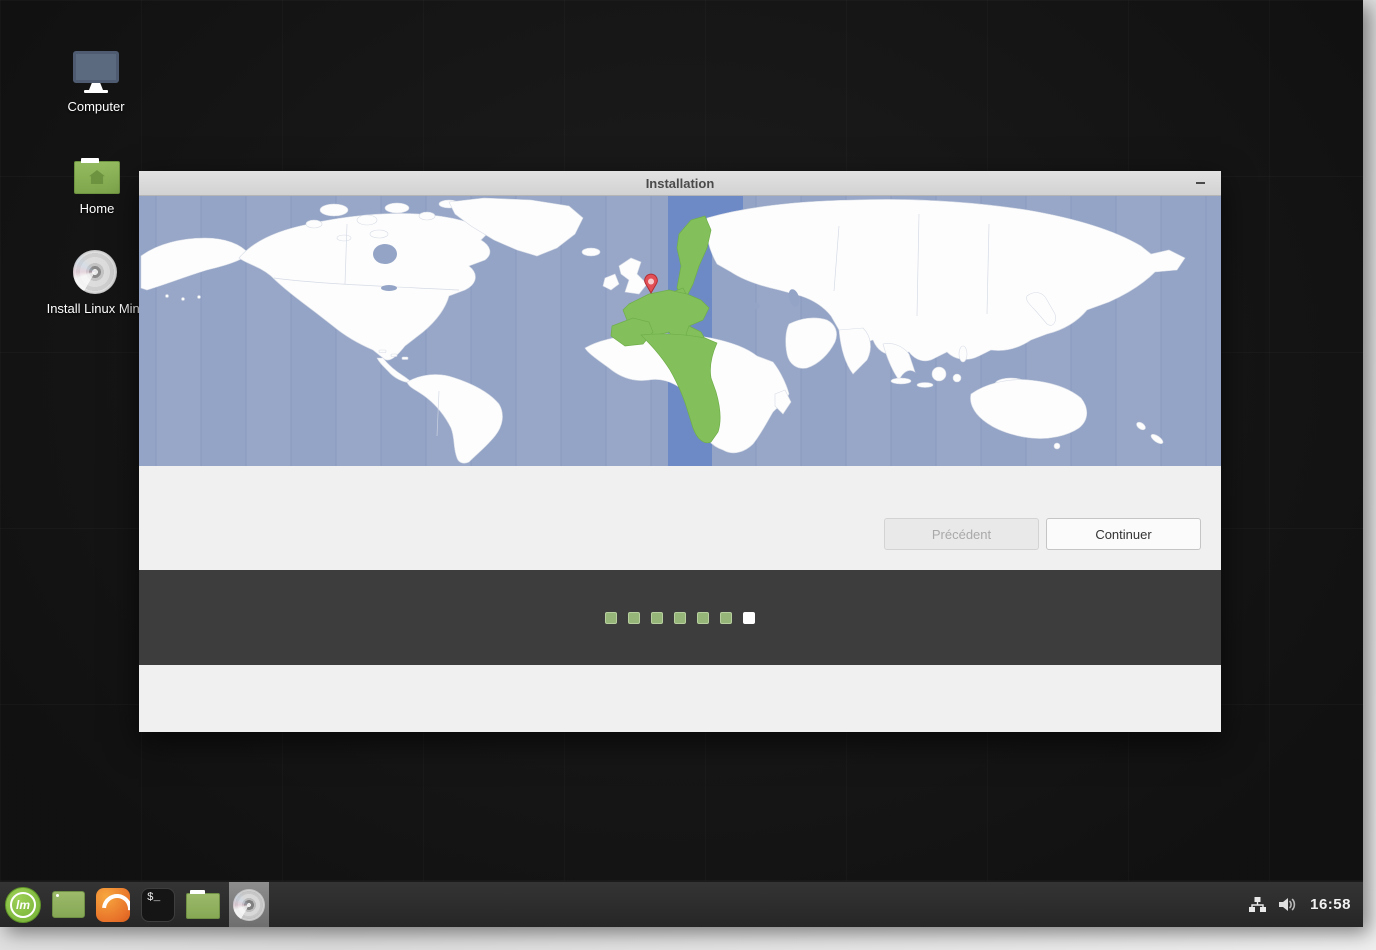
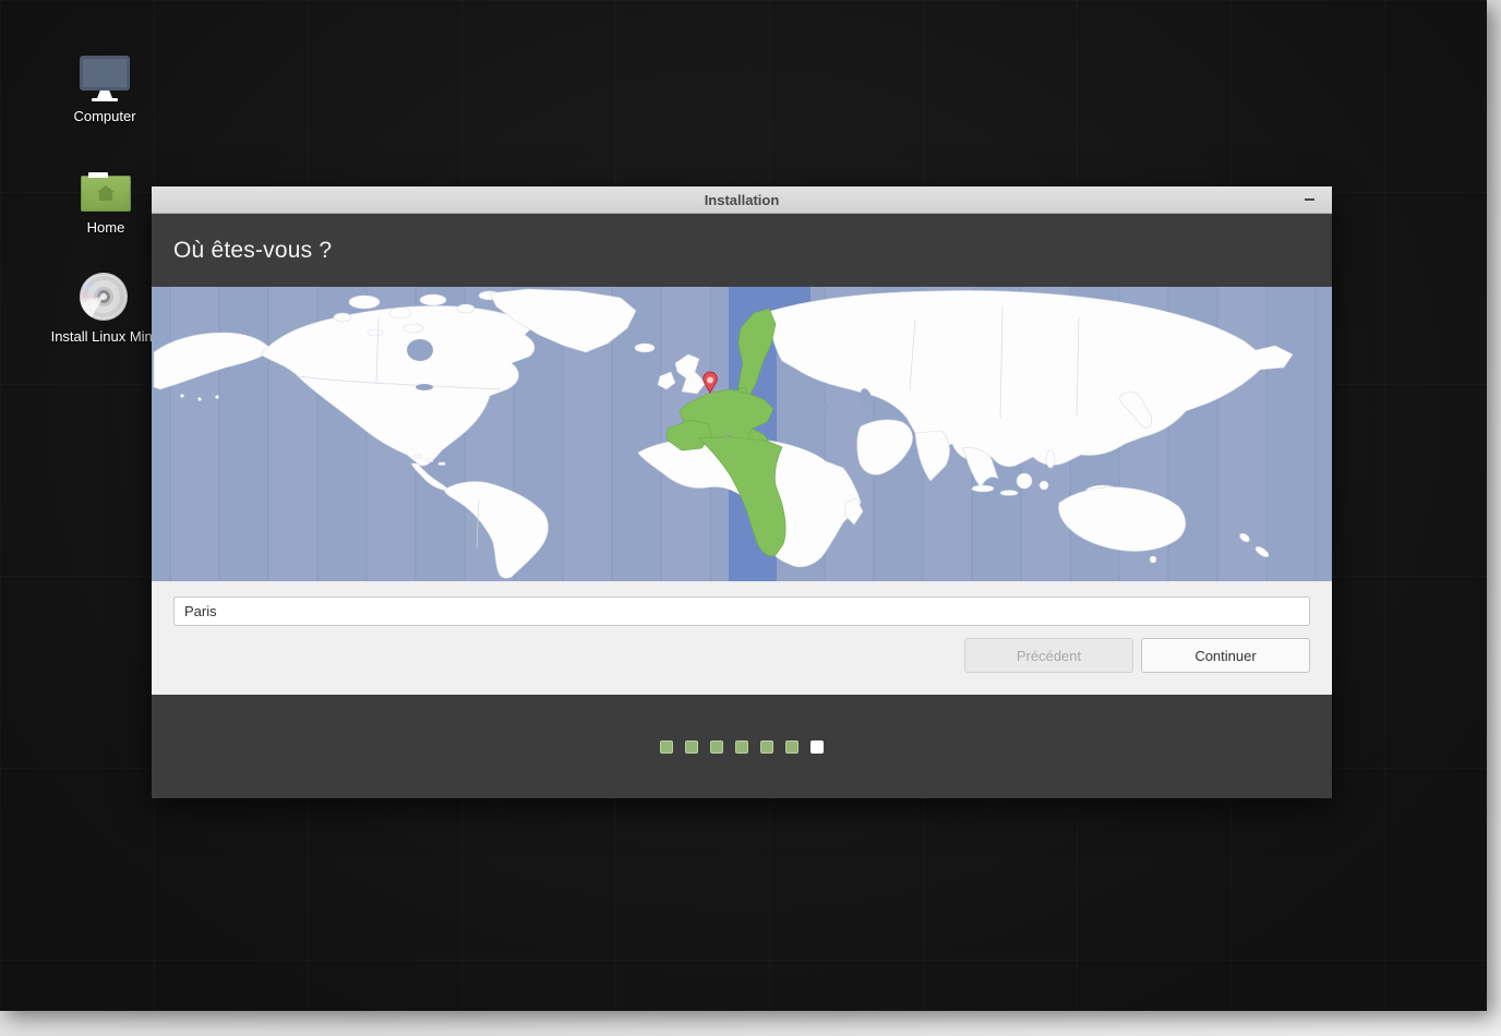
  Computer
  Home
  Install Linux Min
  Installation
+ Où êtes-vous ?
+ Paris
  Précédent
  Continuer
- lm
- $_
- 16:58
